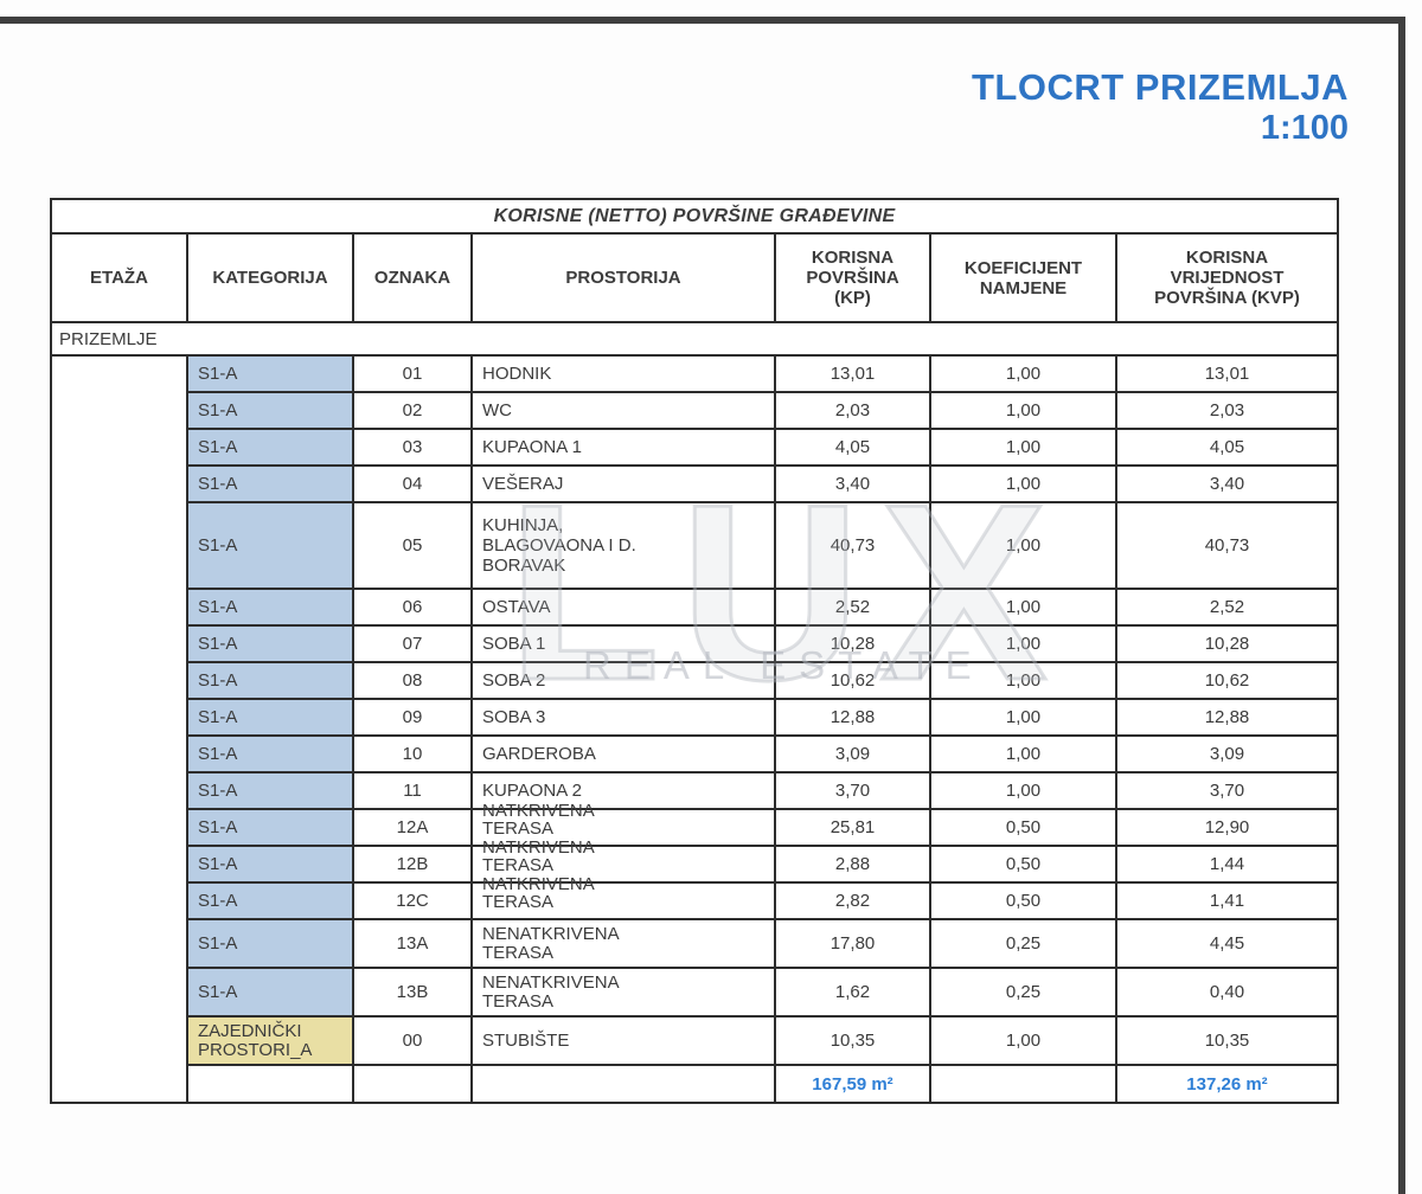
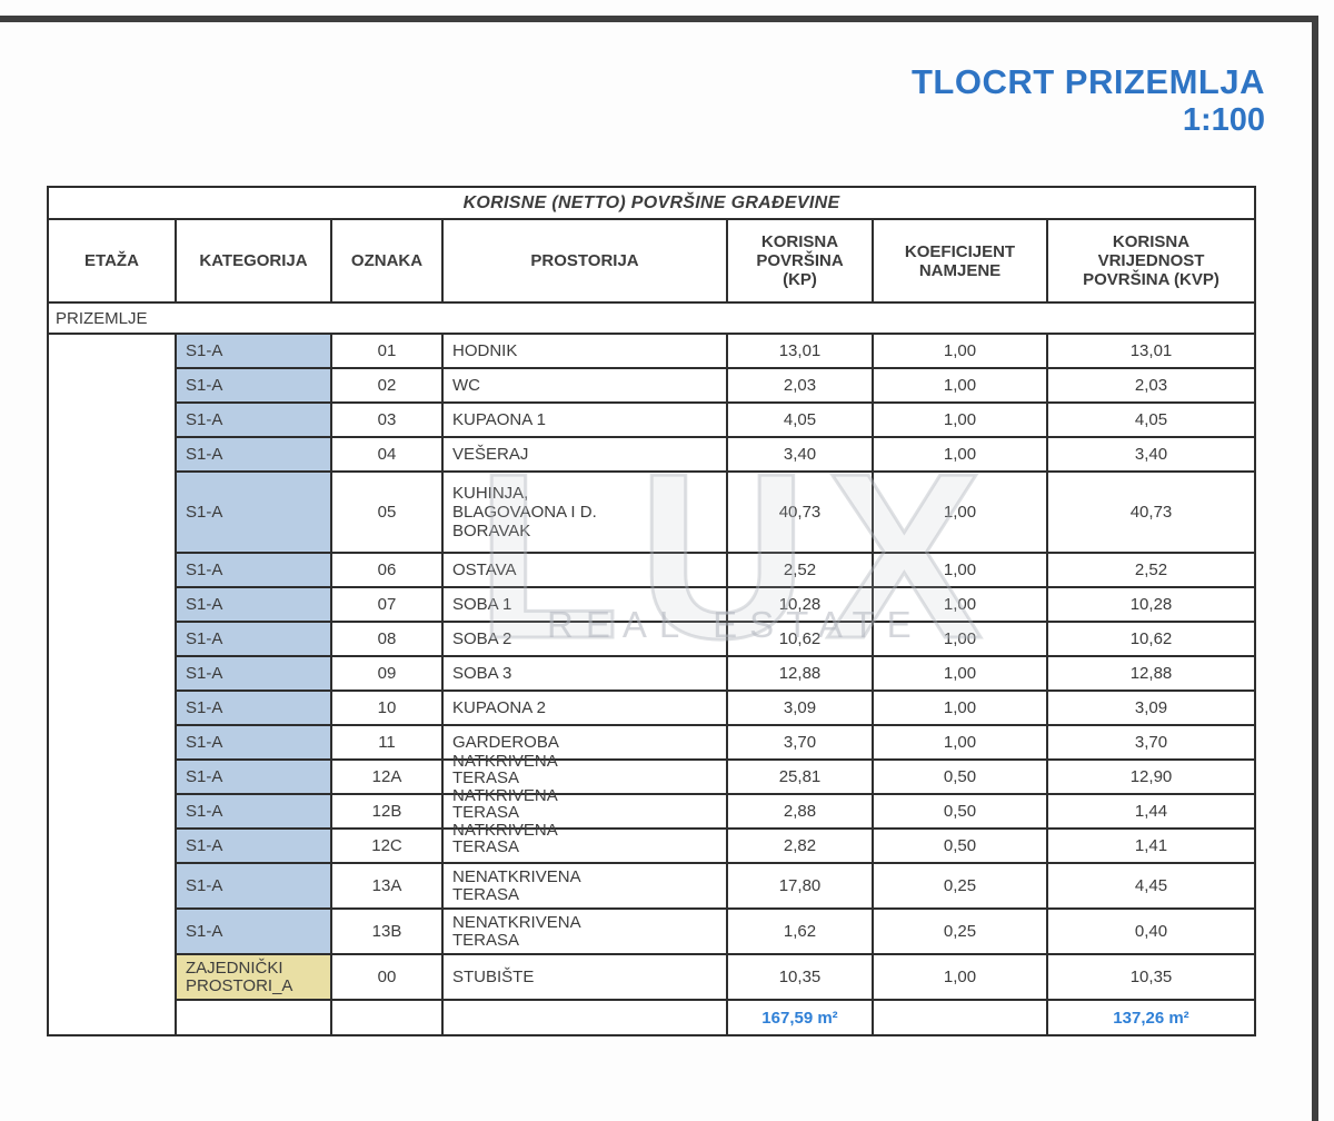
  TLOCRT PRIZEMLJA
  1:100
  LUX
  REAL ESTATE
  KORISNE (NETTO) POVRŠINE GRAĐEVINE
  ETAŽA
  KATEGORIJA
  OZNAKA
  PROSTORIJA
  KORISNA
  POVRŠINA
  (KP)
  KOEFICIJENT
  NAMJENE
  KORISNA
  VRIJEDNOST
  POVRŠINA (KVP)
  PRIZEMLJE
  S1-A
  01
  HODNIK
  13,01
  1,00
  13,01
  S1-A
  02
  WC
  2,03
  1,00
  2,03
  S1-A
  03
  KUPAONA 1
  4,05
  1,00
  4,05
  S1-A
  04
  VEŠERAJ
  3,40
  1,00
  3,40
  S1-A
  05
  KUHINJA,
  BLAGOVAONA I D.
  BORAVAK
  40,73
  1,00
  40,73
  S1-A
  06
  OSTAVA
  2,52
  1,00
  2,52
  S1-A
  07
  SOBA 1
  10,28
  1,00
  10,28
  S1-A
  08
  SOBA 2
  10,62
  1,00
  10,62
  S1-A
  09
  SOBA 3
  12,88
  1,00
  12,88
  S1-A
  10
- GARDEROBA
+ KUPAONA 2
  3,09
  1,00
  3,09
  S1-A
  11
- KUPAONA 2
+ GARDEROBA
  3,70
  1,00
  3,70
  S1-A
  12A
  NATKRIVENA
  TERASA
  25,81
  0,50
  12,90
  S1-A
  12B
  NATKRIVENA
  TERASA
  2,88
  0,50
  1,44
  S1-A
  12C
  NATKRIVENA
  TERASA
  2,82
  0,50
  1,41
  S1-A
  13A
  NENATKRIVENA
  TERASA
  17,80
  0,25
  4,45
  S1-A
  13B
  NENATKRIVENA
  TERASA
  1,62
  0,25
  0,40
  ZAJEDNIČKI
  PROSTORI_A
  00
  STUBIŠTE
  10,35
  1,00
  10,35
  167,59 m²
  137,26 m²
